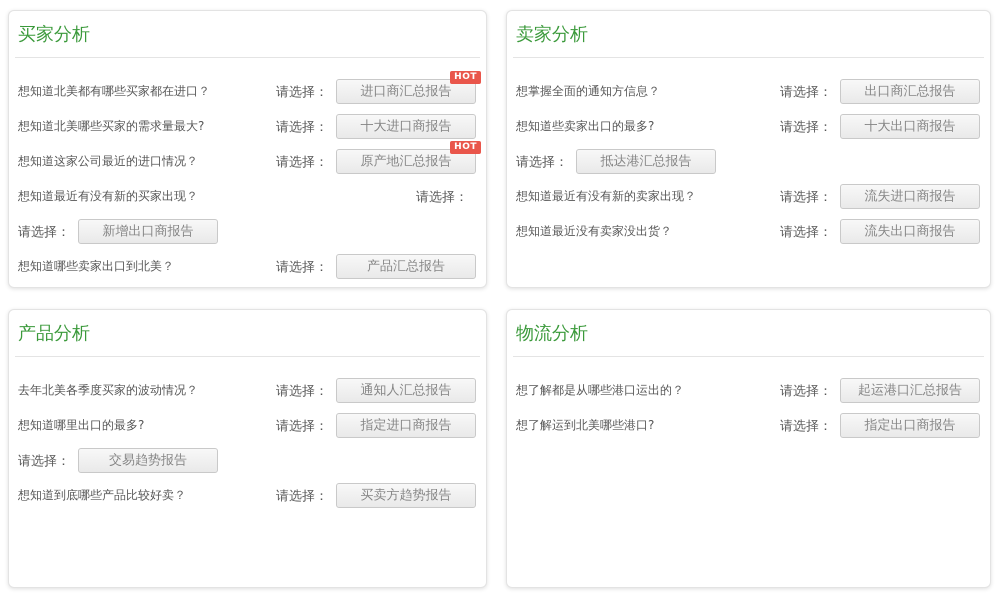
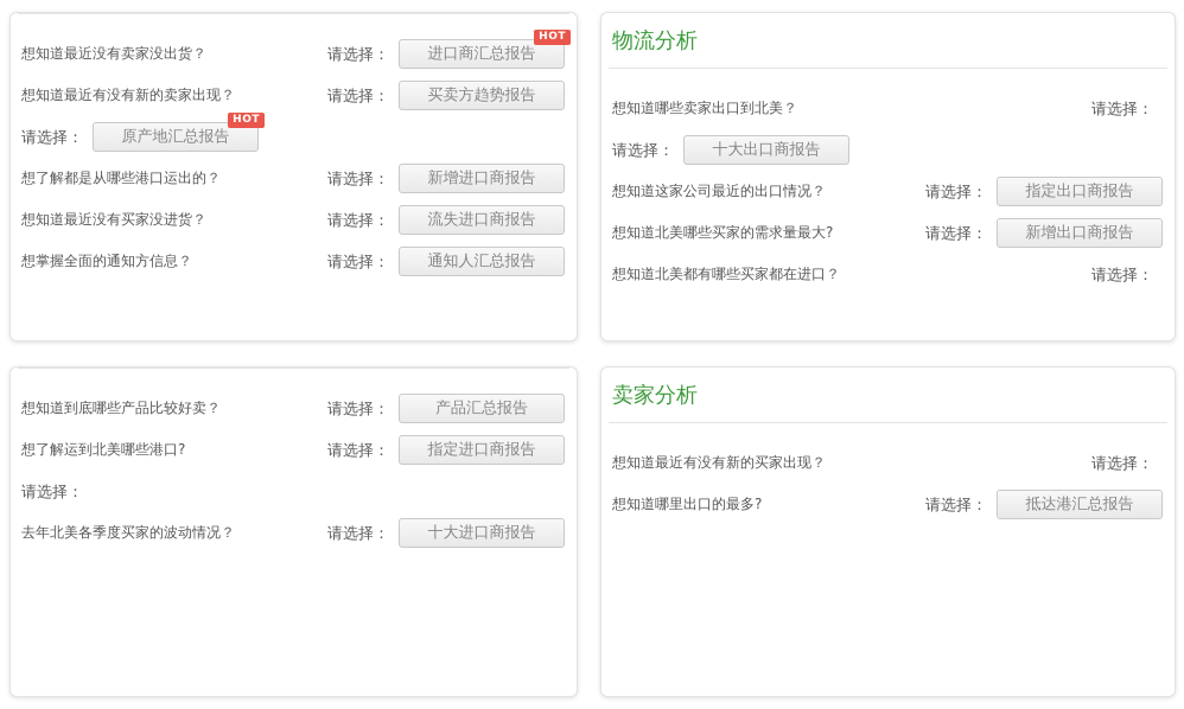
- 买家分析
- 想知道北美都有哪些买家都在进口？
+ 想知道最近没有卖家没出货？
  请选择：
  进口商汇总报告
  HOT
- 想知道北美哪些买家的需求量最大?
+ 想知道最近有没有新的卖家出现？
  请选择：
- 十大进口商报告
+ 买卖方趋势报告
- 想知道这家公司最近的进口情况？
  请选择：
  原产地汇总报告
  HOT
- 想知道最近有没有新的买家出现？
+ 想了解都是从哪些港口运出的？
  请选择：
+ 新增进口商报告
+ 想知道最近没有买家没进货？
  请选择：
- 新增出口商报告
+ 流失进口商报告
- 想知道哪些卖家出口到北美？
+ 想掌握全面的通知方信息？
  请选择：
- 产品汇总报告
+ 通知人汇总报告
- 卖家分析
+ 物流分析
- 想掌握全面的通知方信息？
+ 想知道哪些卖家出口到北美？
  请选择：
- 出口商汇总报告
- 想知道些卖家出口的最多?
  请选择：
  十大出口商报告
+ 想知道这家公司最近的出口情况？
  请选择：
- 抵达港汇总报告
+ 指定出口商报告
- 想知道最近有没有新的卖家出现？
+ 想知道北美哪些买家的需求量最大?
  请选择：
- 流失进口商报告
+ 新增出口商报告
- 想知道最近没有卖家没出货？
+ 想知道北美都有哪些买家都在进口？
  请选择：
- 流失出口商报告
- 产品分析
- 去年北美各季度买家的波动情况？
+ 想知道到底哪些产品比较好卖？
  请选择：
- 通知人汇总报告
+ 产品汇总报告
- 想知道哪里出口的最多?
+ 想了解运到北美哪些港口?
  请选择：
  指定进口商报告
  请选择：
- 交易趋势报告
- 想知道到底哪些产品比较好卖？
+ 去年北美各季度买家的波动情况？
  请选择：
- 买卖方趋势报告
+ 十大进口商报告
- 物流分析
+ 卖家分析
- 想了解都是从哪些港口运出的？
+ 想知道最近有没有新的买家出现？
  请选择：
- 起运港口汇总报告
- 想了解运到北美哪些港口?
+ 想知道哪里出口的最多?
  请选择：
- 指定出口商报告
+ 抵达港汇总报告
